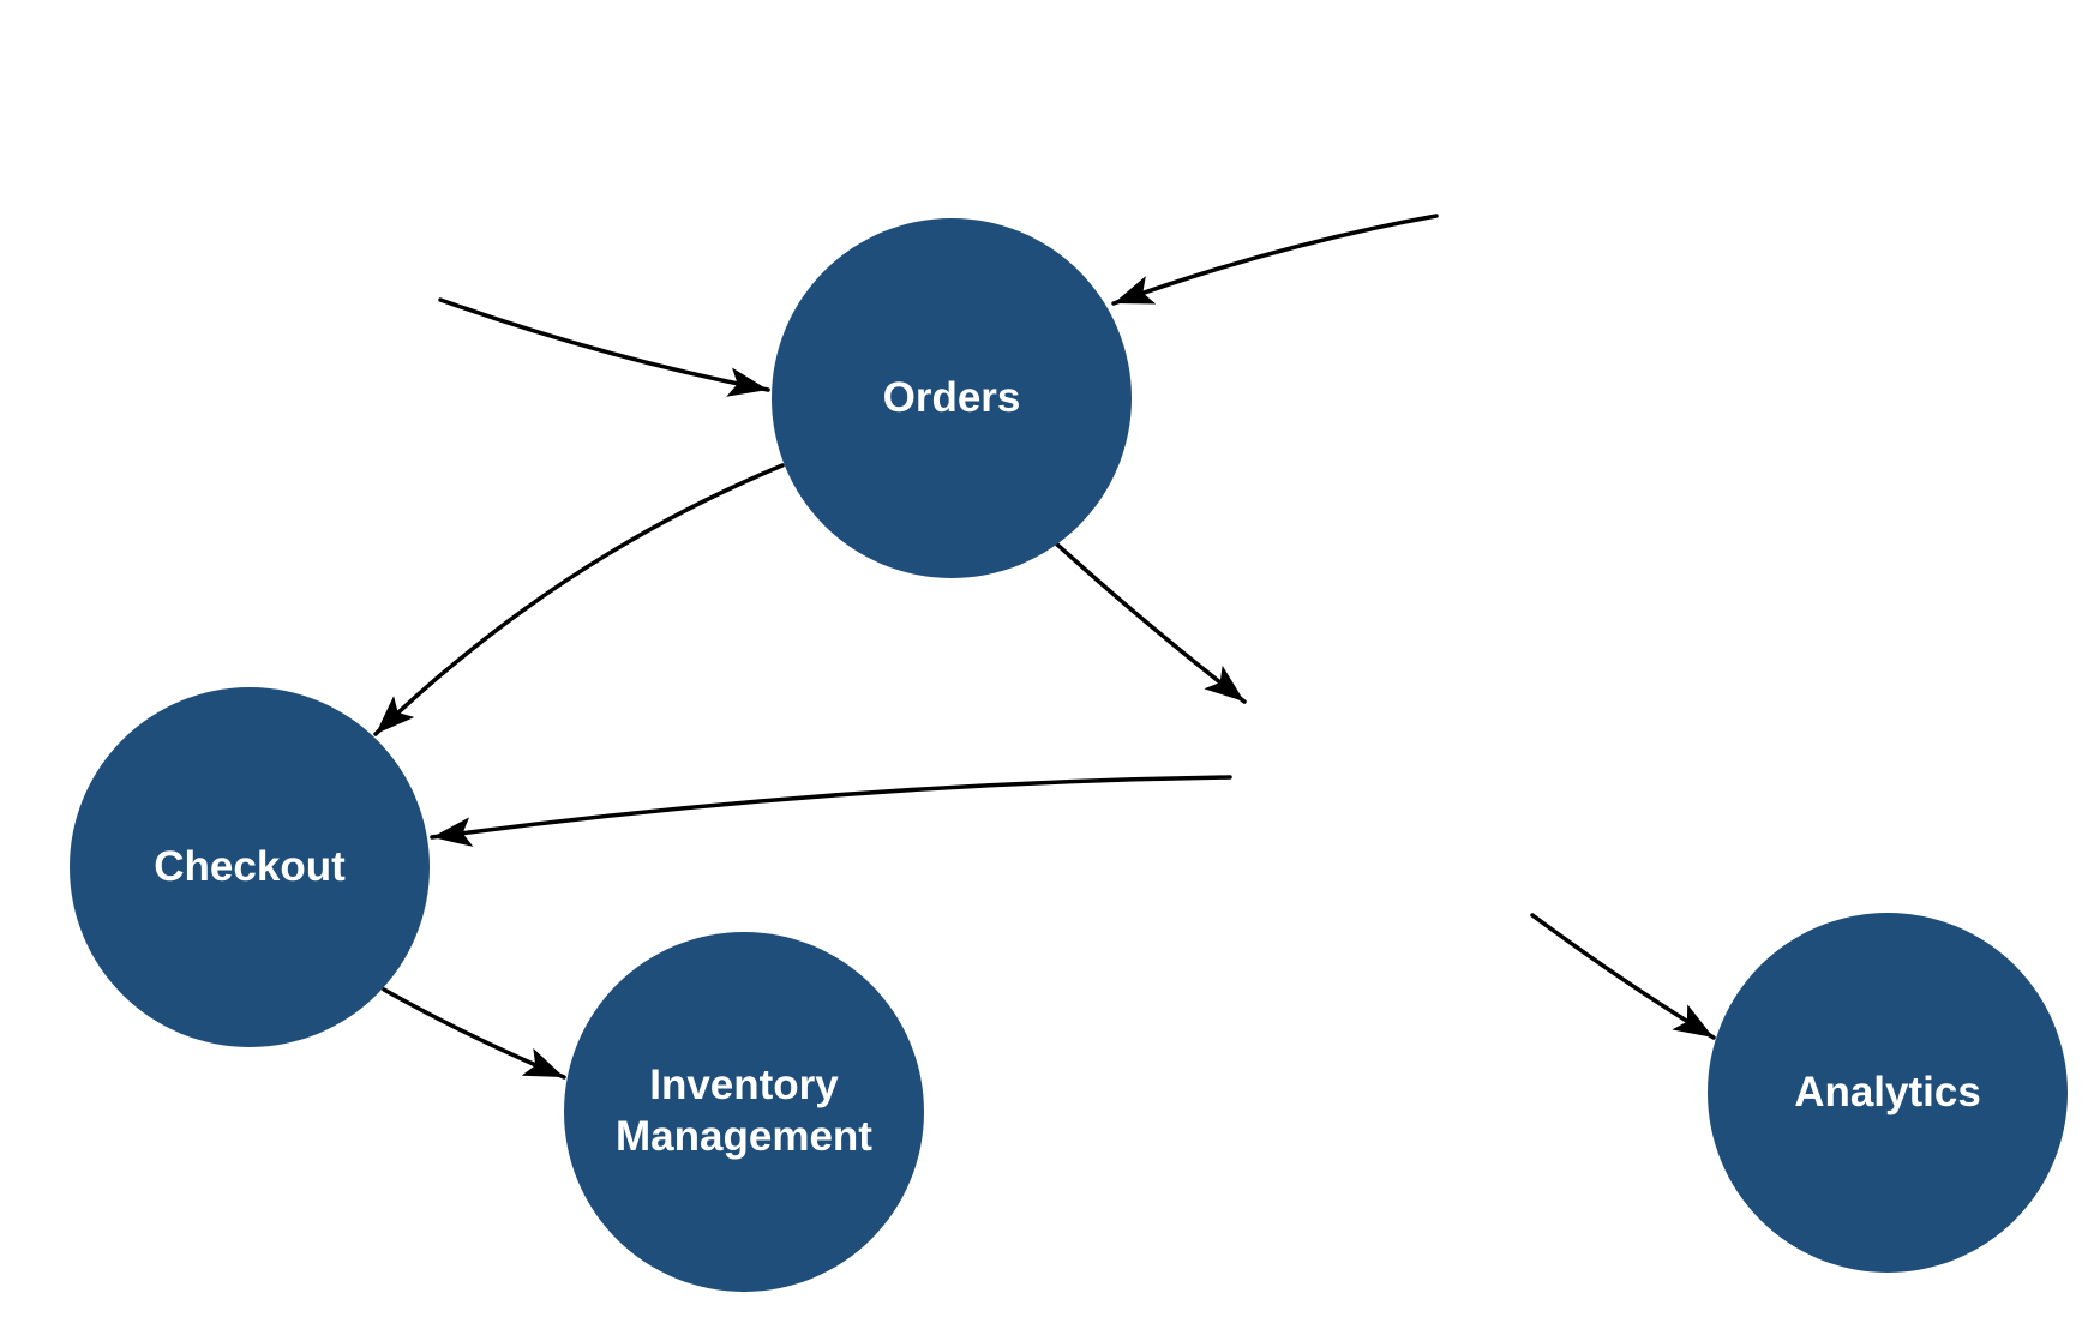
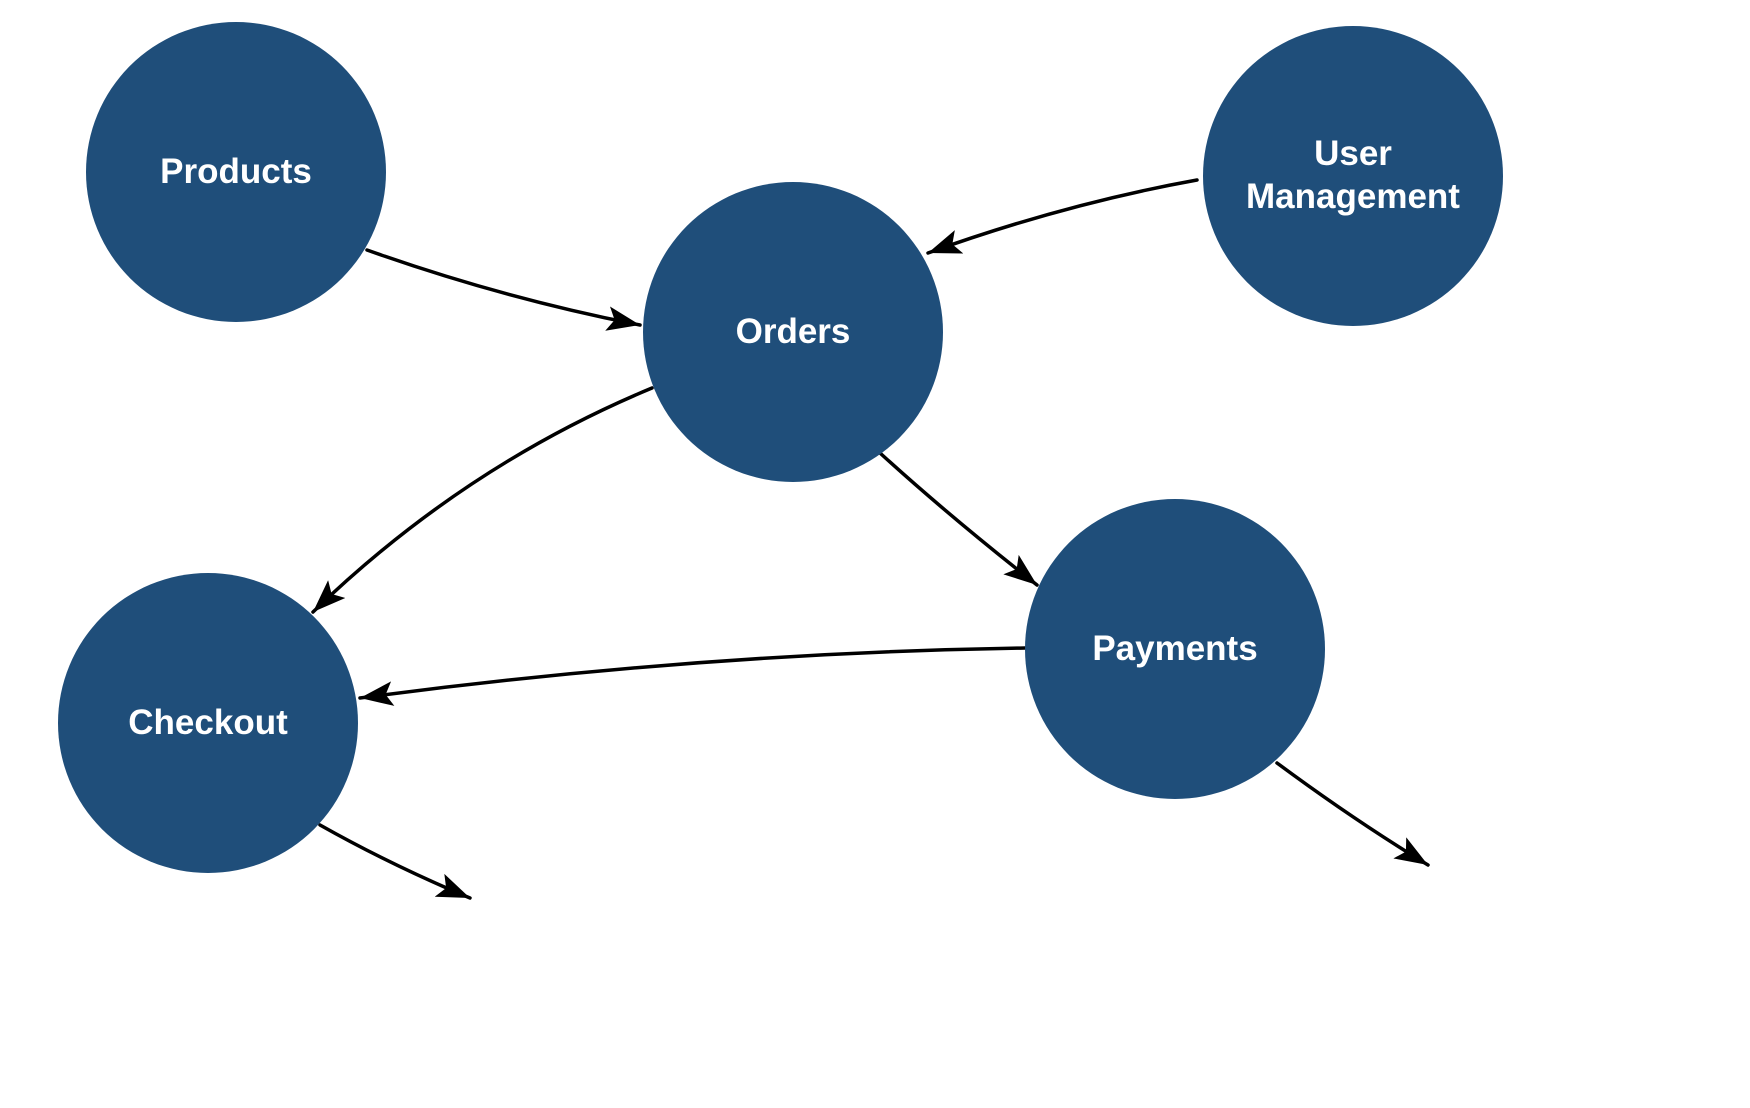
+ Products
+ User Management
  Orders
+ Payments
  Checkout
- Inventory Management
- Analytics
